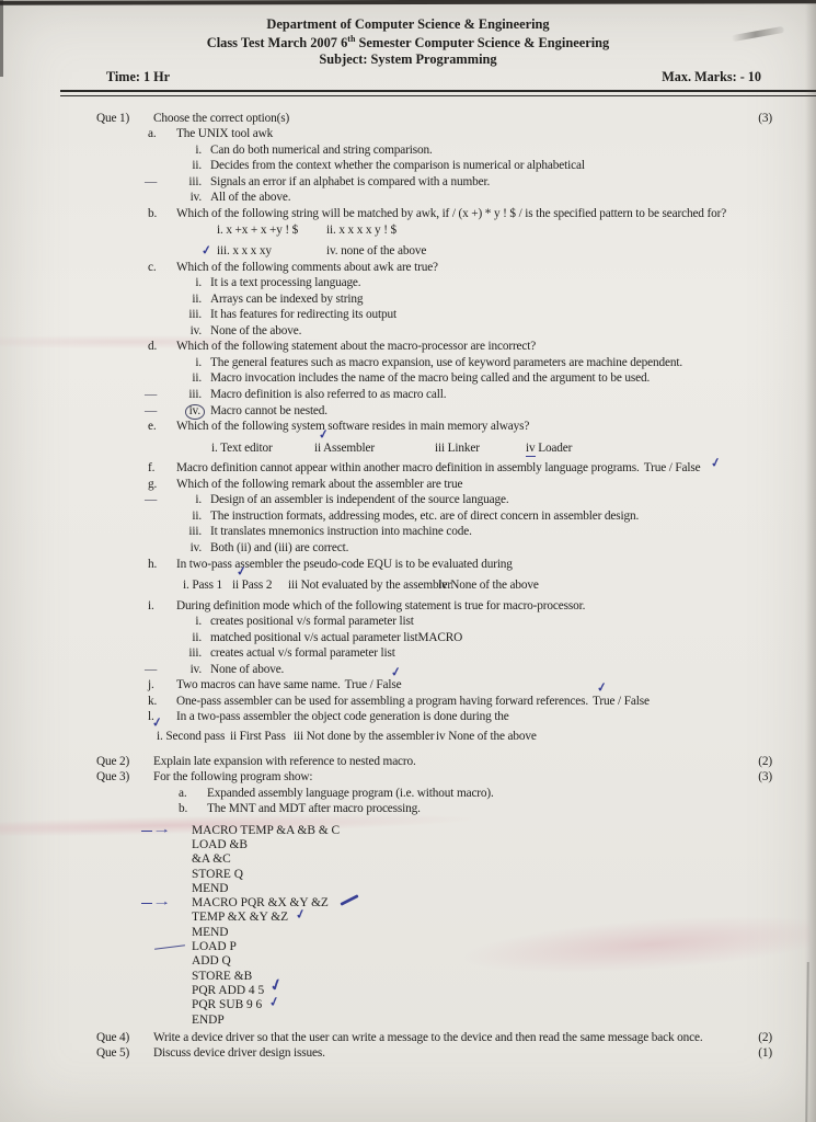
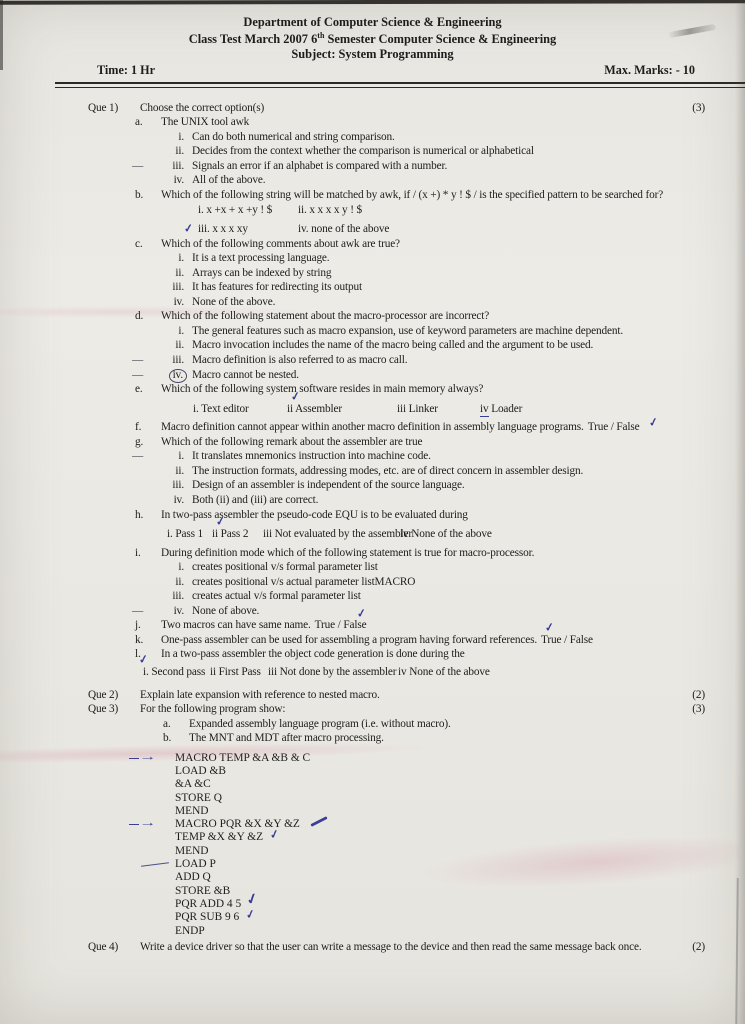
  Department of Computer Science & Engineering
  Class Test March 2007 6th Semester Computer Science & Engineering
  Subject: System Programming
  Time: 1 Hr
  Max. Marks: - 10
  Que 1)
  Choose the correct option(s)
  (3)
  a.
  The UNIX tool awk
  i.
  Can do both numerical and string comparison.
  ii.
  Decides from the context whether the comparison is numerical or alphabetical
  —
  iii.
  Signals an error if an alphabet is compared with a number.
  iv.
  All of the above.
  b.
  Which of the following string will be matched by awk, if / (x +) * y ! $ / is the specified pattern to be searched for?
  i. x +x + x +y ! $
  ii. x x x x y ! $
  iii. x x x xy
  iv. none of the above
  c.
  Which of the following comments about awk are true?
  i.
  It is a text processing language.
  ii.
  Arrays can be indexed by string
  iii.
  It has features for redirecting its output
  iv.
  None of the above.
  d.
  Which of the following statement about the macro-processor are incorrect?
  i.
  The general features such as macro expansion, use of keyword parameters are machine dependent.
  ii.
  Macro invocation includes the name of the macro being called and the argument to be used.
  —
  iii.
  Macro definition is also referred to as macro call.
  —
  iv.
  Macro cannot be nested.
  e.
  Which of the following system software resides in main memory always?
  i. Text editor
  ii Assembler
  iii Linker
  iv Loader
  f.
  Macro definition cannot appear within another macro definition in assembly language programs.
  g.
  Which of the following remark about the assembler are true
  —
  i.
- Design of an assembler is independent of the source language.
+ It translates mnemonics instruction into machine code.
  ii.
  The instruction formats, addressing modes, etc. are of direct concern in assembler design.
  iii.
- It translates mnemonics instruction into machine code.
+ Design of an assembler is independent of the source language.
  iv.
  Both (ii) and (iii) are correct.
  h.
  In two-pass assembler the pseudo-code EQU is to be evaluated during
  i. Pass 1
  ii Pass 2
  iii Not evaluated by the assembler
  iv None of the above
  i.
  During definition mode which of the following statement is true for macro-processor.
  i.
  creates positional v/s formal parameter list
  ii.
- matched positional v/s actual parameter listMACRO
+ creates positional v/s actual parameter listMACRO
  iii.
  creates actual v/s formal parameter list
  —
  iv.
  None of above.
  j.
  Two macros can have same name.
  True / False
  k.
  One-pass assembler can be used for assembling a program having forward references.
  True / False
  l.
  In a two-pass assembler the object code generation is done during the
  i. Second pass
  ii First Pass
  iii Not done by the assembler
  iv None of the above
  Que 2)
  Explain late expansion with reference to nested macro.
  (2)
  Que 3)
  For the following program show:
  (3)
  a.
  Expanded assembly language program (i.e. without macro).
  b.
  The MNT and MDT after macro processing.
  →
  MACRO TEMP &A &B & C
  LOAD &B
  &A &C
  STORE Q
  MEND
  →
  MACRO PQR &X &Y &Z
  MEND
  LOAD P
  ADD Q
  STORE &B
  ENDP
  Que 4)
  Write a device driver so that the user can write a message to the device and then read the same message back once.
  (2)
- Que 5)
- Discuss device driver design issues.
- (1)
